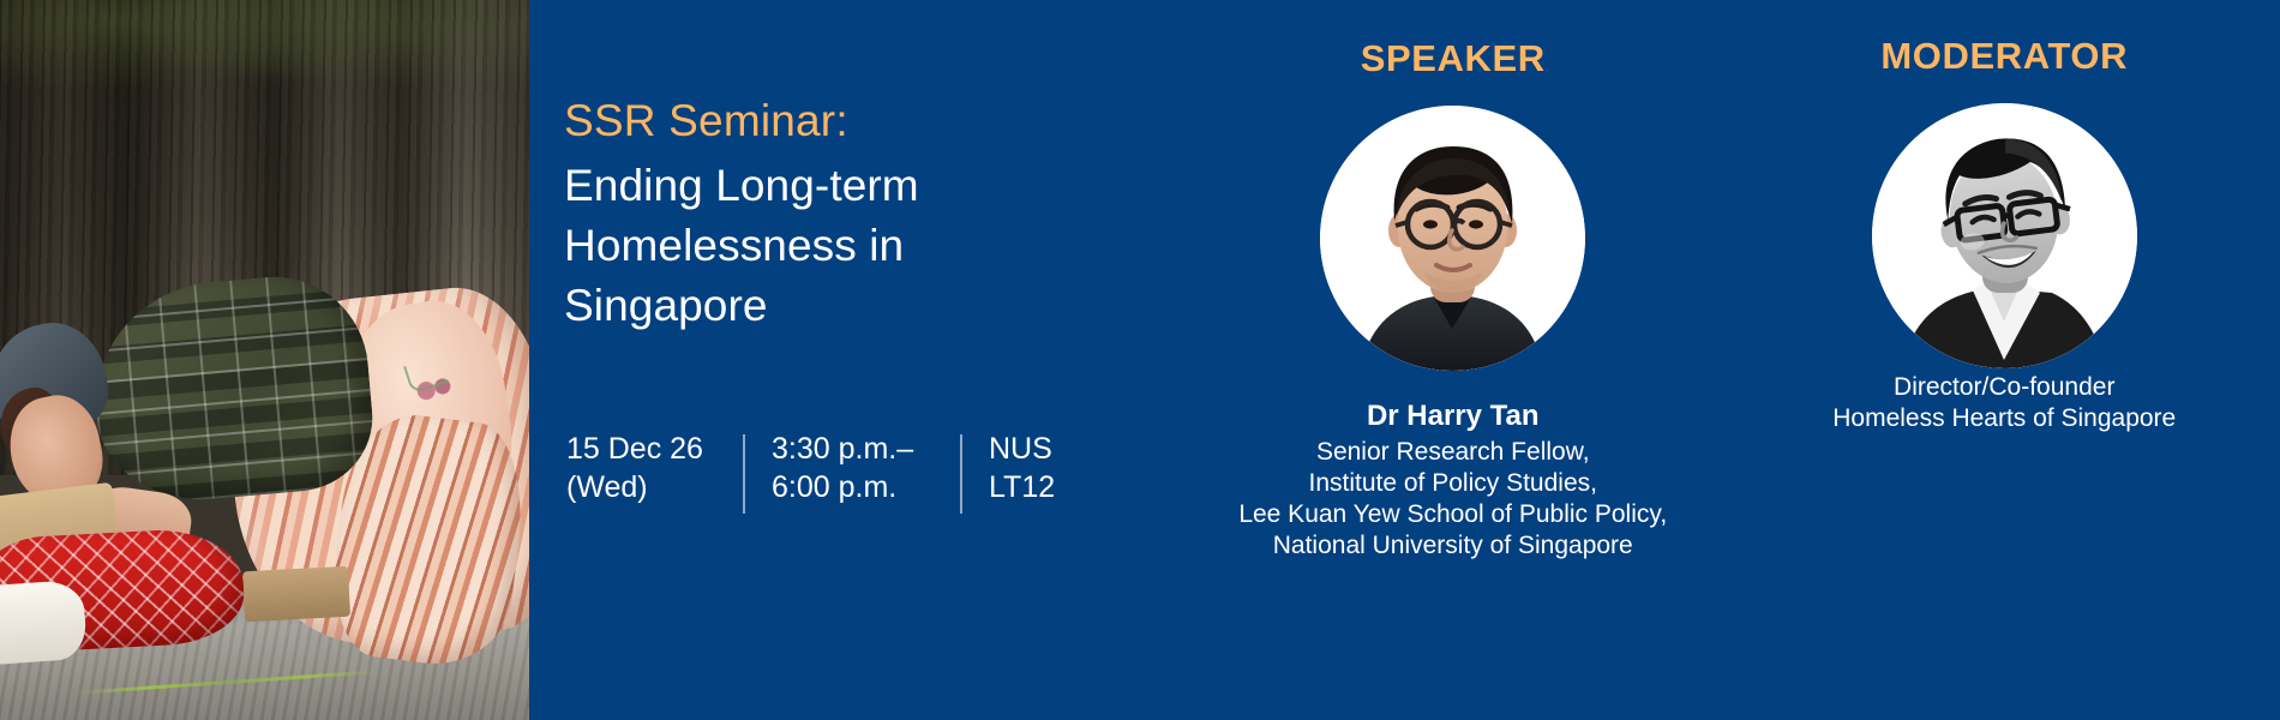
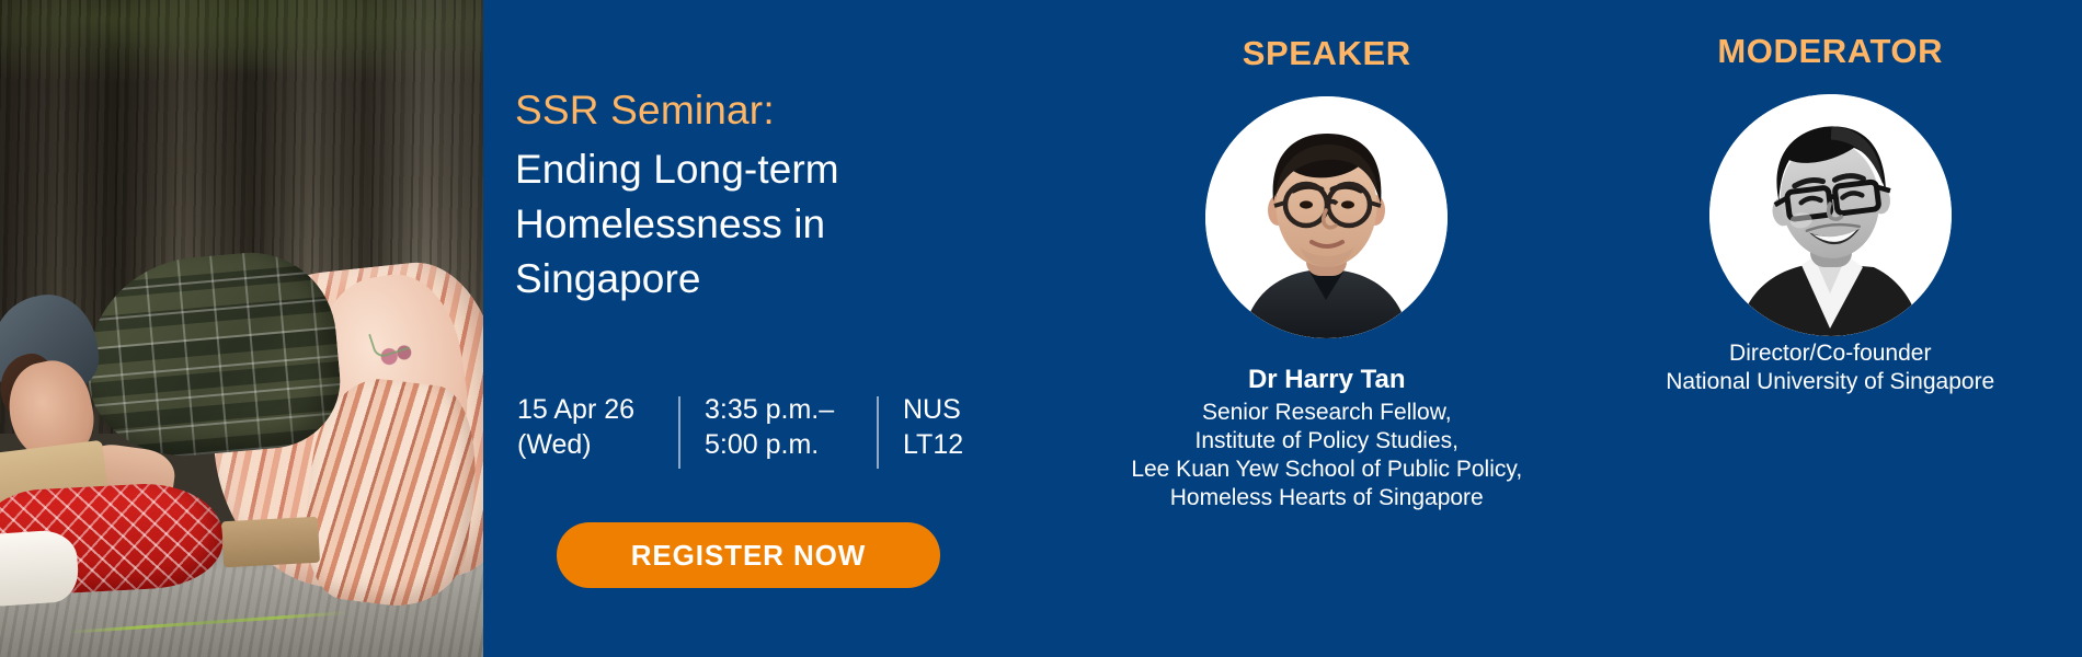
  SSR Seminar:
  Ending Long-term
  Homelessness in
  Singapore
- 15 Dec 26
+ 15 Apr 26
  (Wed)
- 3:30 p.m.–
+ 3:35 p.m.–
- 6:00 p.m.
+ 5:00 p.m.
  NUS
  LT12
+ REGISTER NOW
  SPEAKER
  Dr Harry Tan
  Senior Research Fellow,
  Institute of Policy Studies,
  Lee Kuan Yew School of Public Policy,
- National University of Singapore
+ Homeless Hearts of Singapore
  MODERATOR
  Director/Co-founder
- Homeless Hearts of Singapore
+ National University of Singapore
